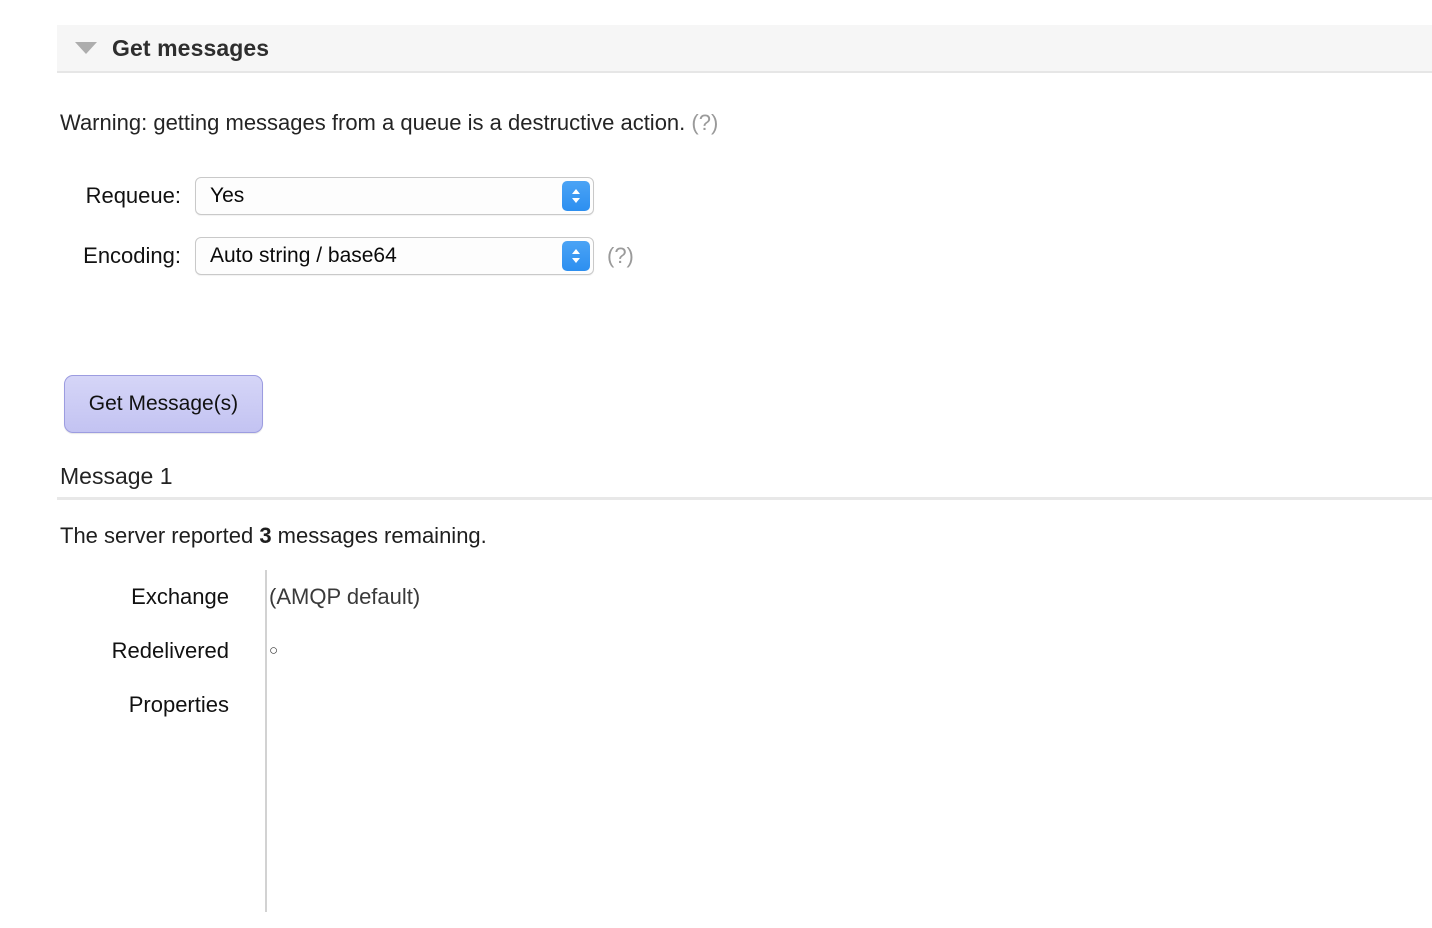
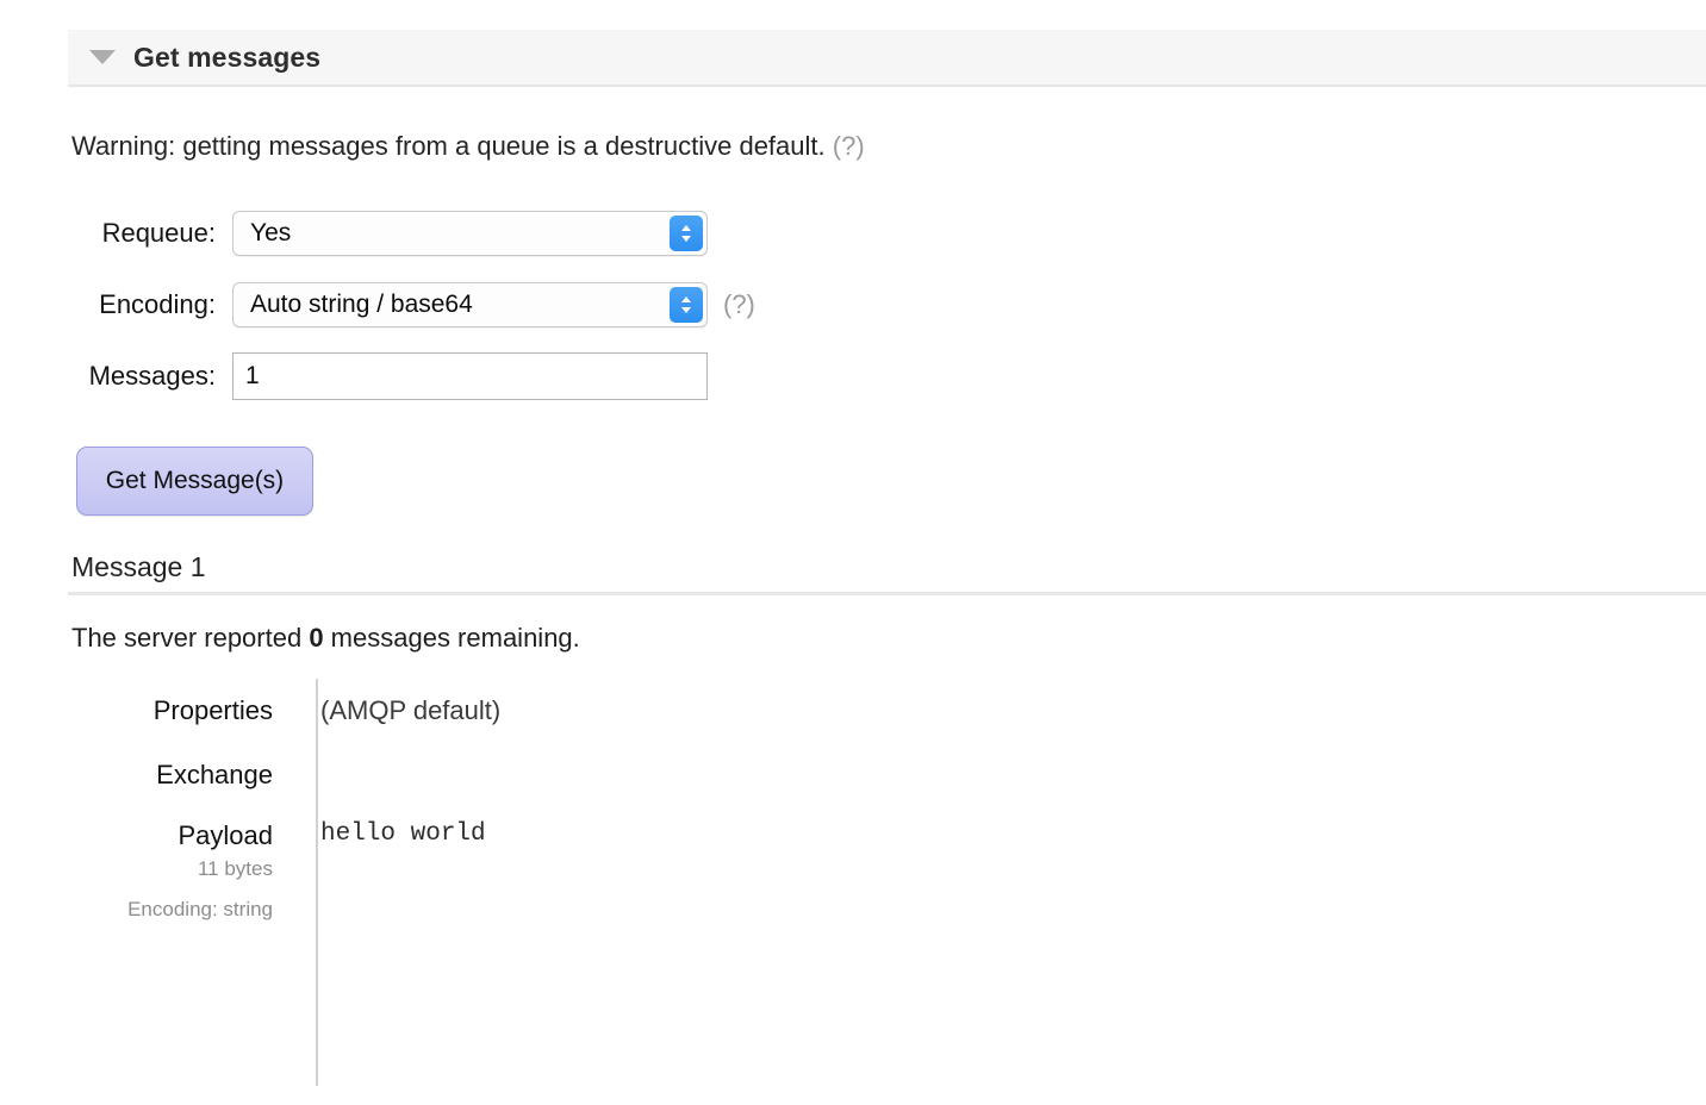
  Get messages
- Warning: getting messages from a queue is a destructive action. (?)
+ Warning: getting messages from a queue is a destructive default. (?)
  Requeue:
  Yes
  Encoding:
  Auto string / base64
  (?)
+ Messages:
+ 1
  Get Message(s)
  Message 1
- The server reported 3 messages remaining.
+ The server reported 0 messages remaining.
- Exchange
+ Properties
  (AMQP default)
- Redelivered
- ○
- Properties
+ Exchange
+ Payload
+ 11 bytes
+ Encoding: string
+ hello world
